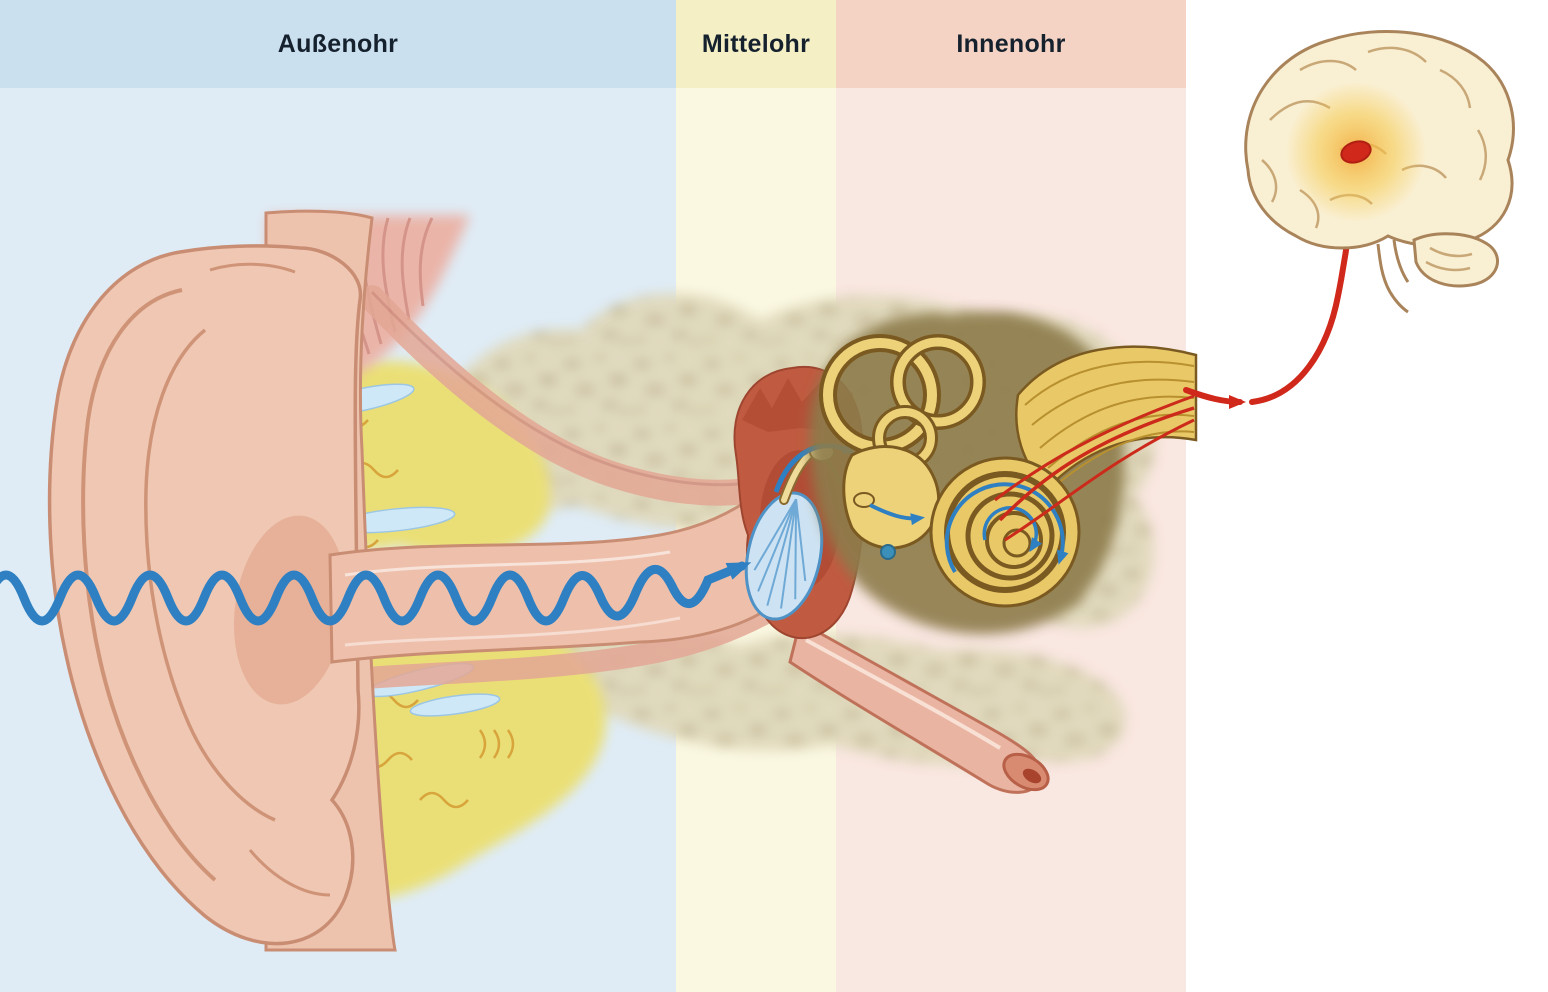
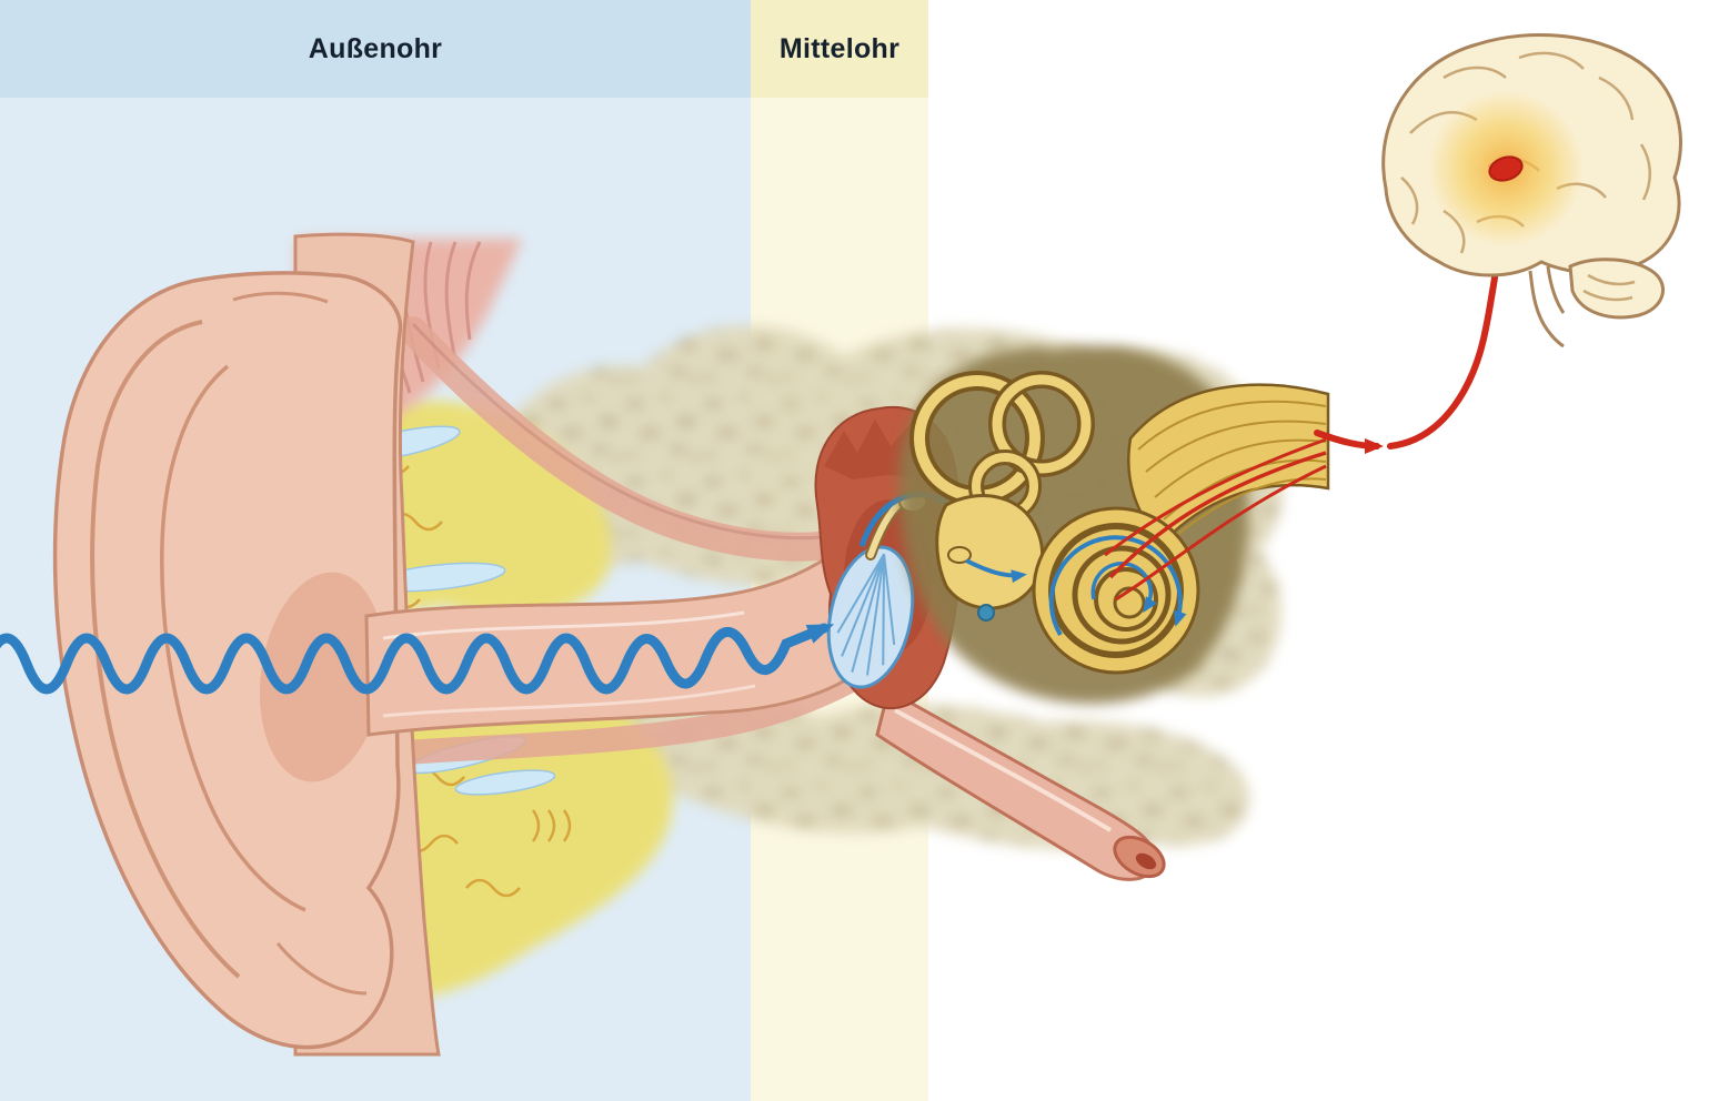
  Außenohr
  Mittelohr
- Innenohr
